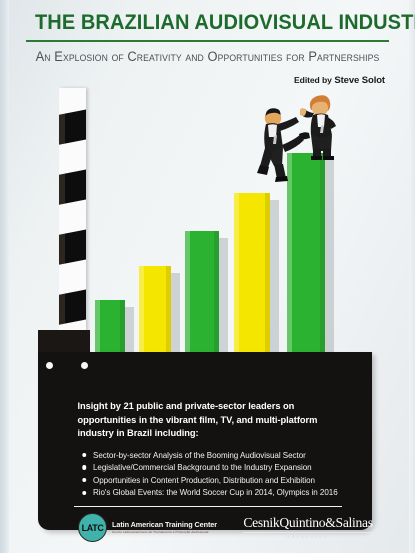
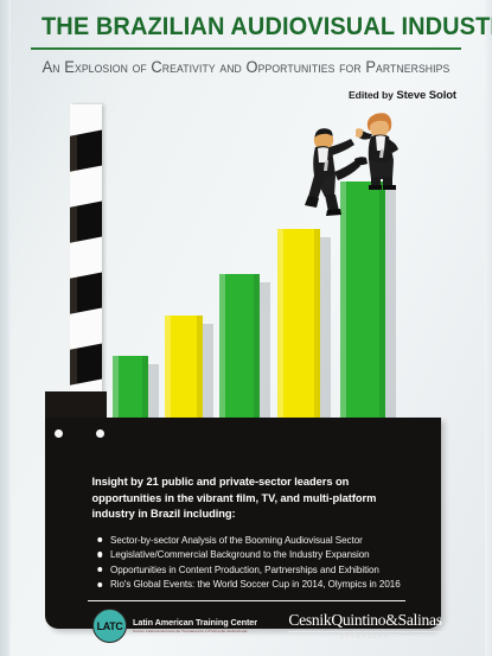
  THE BRAZILIAN AUDIOVISUAL INDUST
  An Explosion of Creativity and Opportunities for Partnerships
  Edited by Steve Solot
  Insight by 21 public and private-sector leaders on opportunities in the vibrant film, TV, and multi-platform industry in Brazil including:
  Sector-by-sector Analysis of the Booming Audiovisual Sector
  Legislative/Commercial Background to the Industry Expansion
- Opportunities in Content Production, Distribution and Exhibition
+ Opportunities in Content Production, Partnerships and Exhibition
  Rio's Global Events: the World Soccer Cup in 2014, Olympics in 2016
  LATC
  Latin American Training Center
  CesnikQuintino&Salinas
